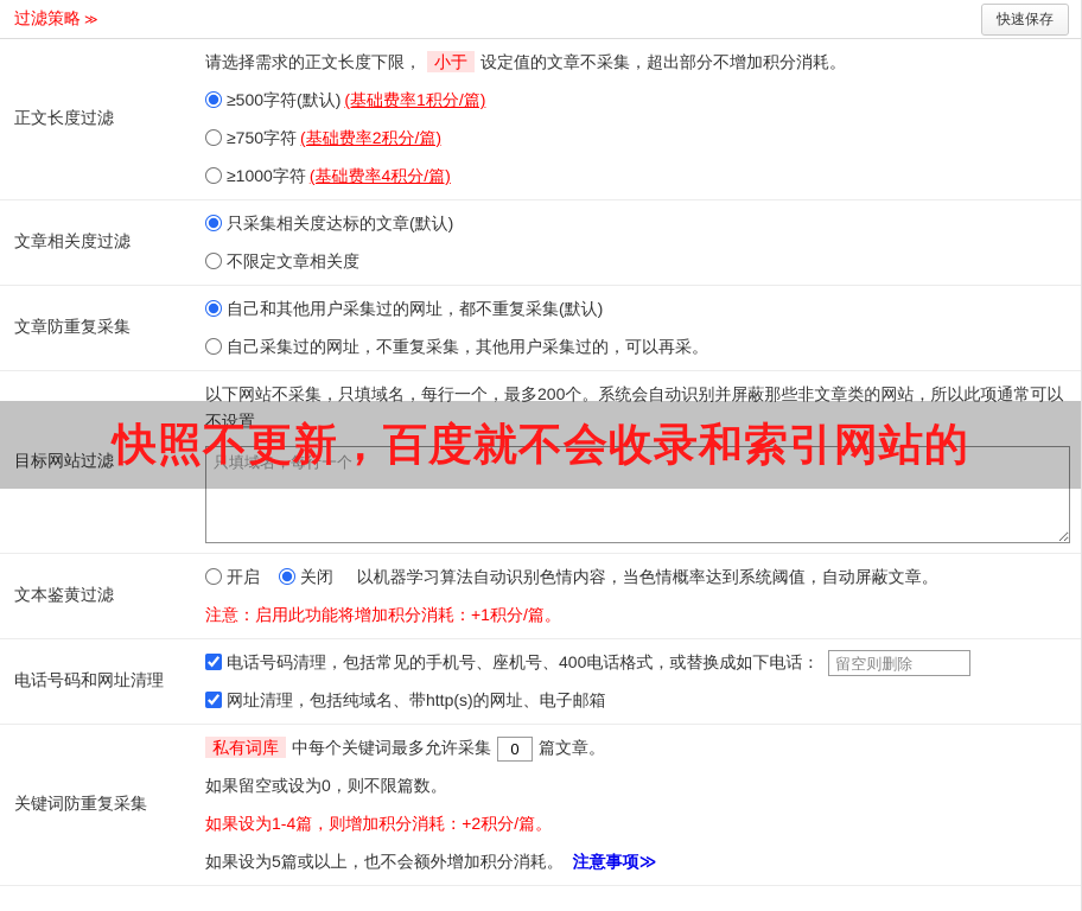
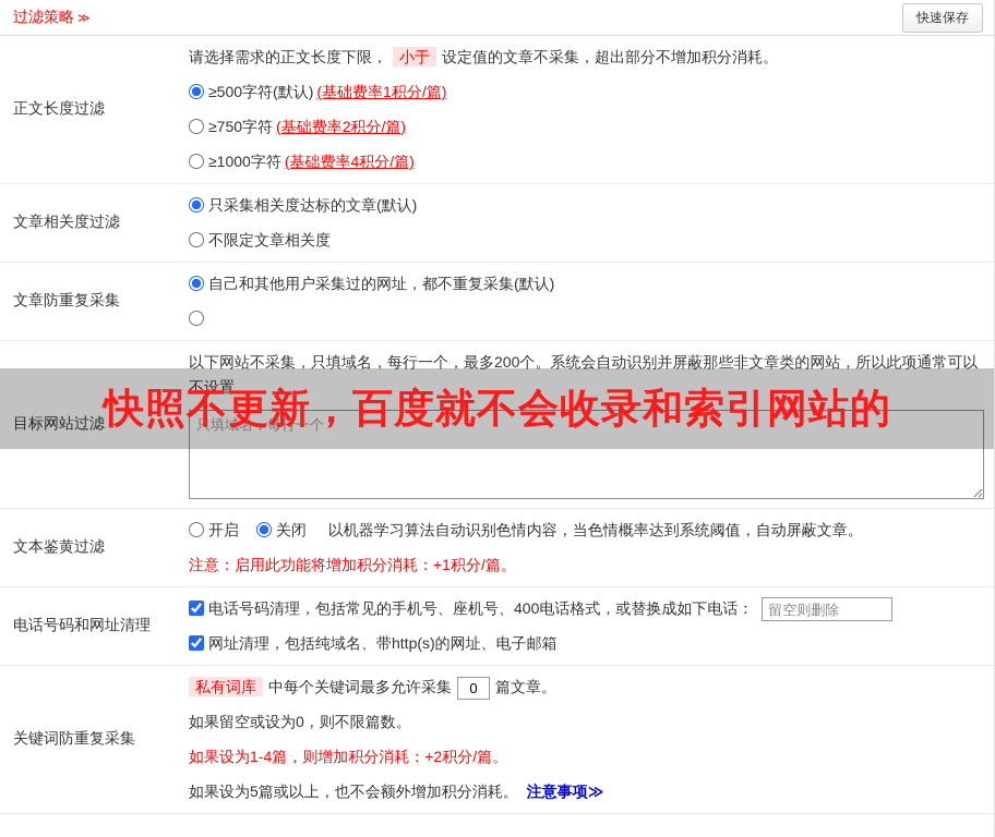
  过滤策略 ≫
  快速保存
  正文长度过滤
  请选择需求的正文长度下限， 小于 设定值的文章不采集，超出部分不增加积分消耗。
  ≥500字符(默认) (基础费率1积分/篇)
  ≥750字符 (基础费率2积分/篇)
  ≥1000字符 (基础费率4积分/篇)
  文章相关度过滤
  只采集相关度达标的文章(默认)
  不限定文章相关度
  文章防重复采集
  自己和其他用户采集过的网址，都不重复采集(默认)
- 自己采集过的网址，不重复采集，其他用户采集过的，可以再采。
  目标网站过滤
  以下网站不采集，只填域名，每行一个，最多200个。系统会自动识别并屏蔽那些非文章类的网站，所以此项通常可以不设置。
  只填域名，每行一个
  文本鉴黄过滤
  开启 关闭 以机器学习算法自动识别色情内容，当色情概率达到系统阈值，自动屏蔽文章。
  注意：启用此功能将增加积分消耗：+1积分/篇。
  电话号码和网址清理
  电话号码清理，包括常见的手机号、座机号、400电话格式，或替换成如下电话： 留空则删除
  网址清理，包括纯域名、带http(s)的网址、电子邮箱
  关键词防重复采集
  私有词库 中每个关键词最多允许采集 0 篇文章。
  如果留空或设为0，则不限篇数。
  如果设为1-4篇，则增加积分消耗：+2积分/篇。
  如果设为5篇或以上，也不会额外增加积分消耗。 注意事项≫
  快照不更新，百度就不会收录和索引网站的
